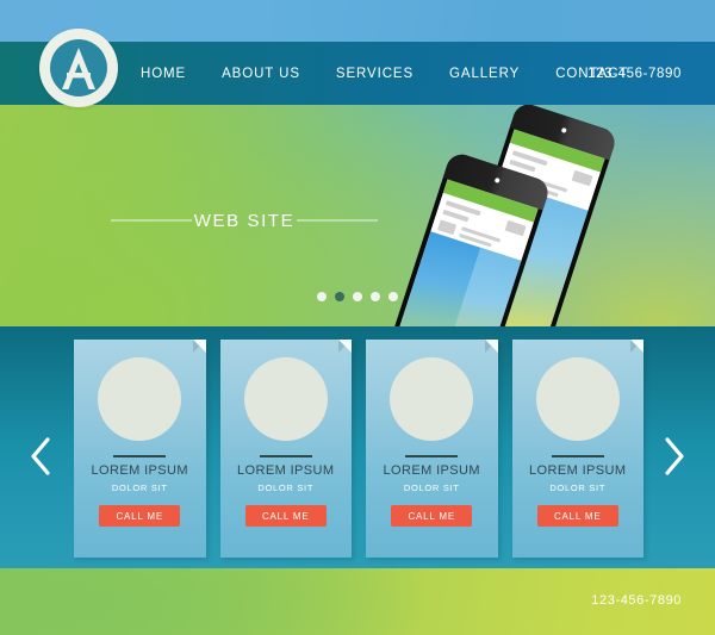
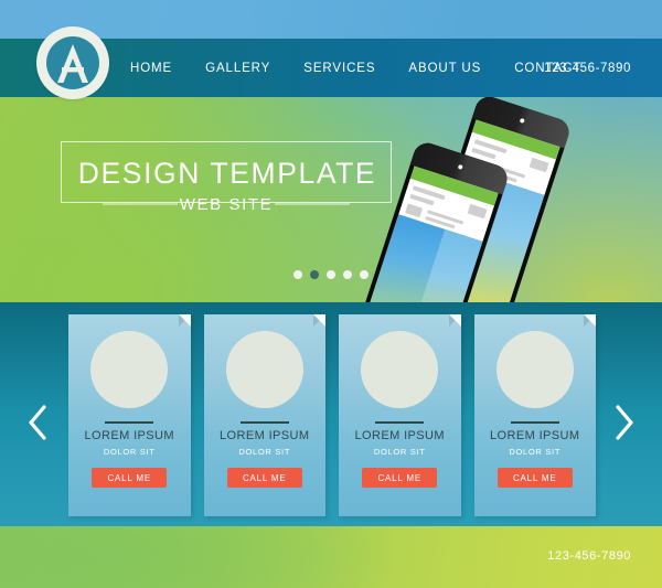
  HOME
- ABOUT US
+ GALLERY
  SERVICES
- GALLERY
+ ABOUT US
  CONTACT
  123-456-7890
+ DESIGN TEMPLATE
  WEB SITE
  LOREM IPSUM
  DOLOR SIT
  CALL ME
  LOREM IPSUM
  DOLOR SIT
  CALL ME
  LOREM IPSUM
  DOLOR SIT
  CALL ME
  LOREM IPSUM
  DOLOR SIT
  CALL ME
  123-456-7890
